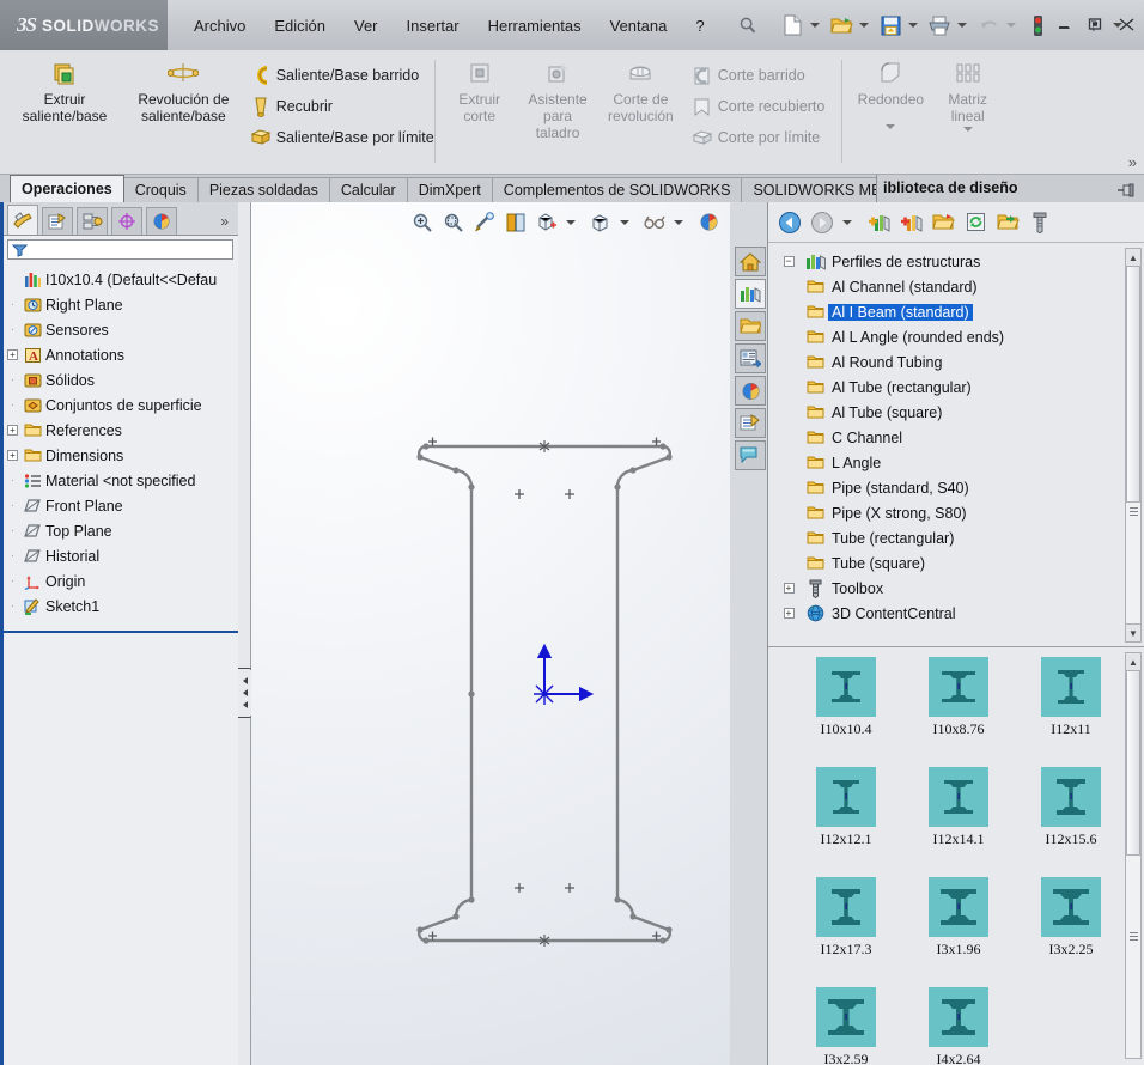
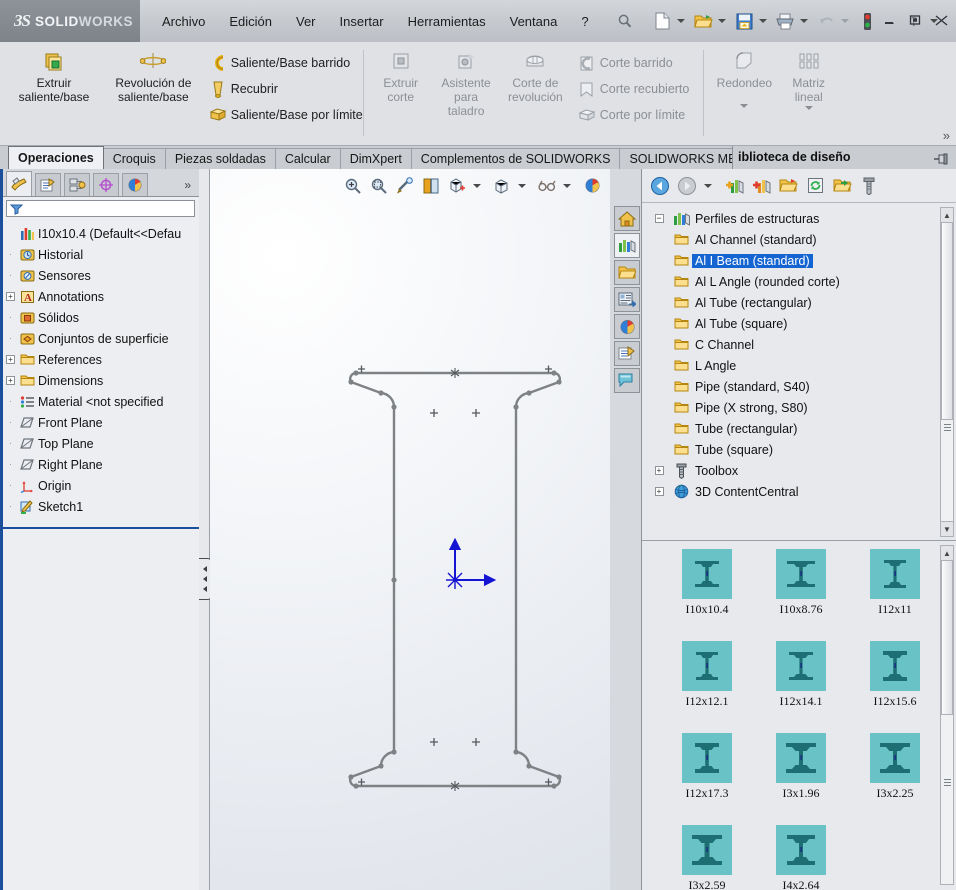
  3S
  SOLIDWORKS
  Archivo
  Edición
  Ver
  Insertar
  Herramientas
  Ventana
  ?
  ..
  ?
  Extruir saliente/base Revolución de saliente/base
  Saliente/Base barrido
  Recubrir
  Saliente/Base por límite
  Extruir corte Asistente para taladro Corte de revolución
  Corte barrido
  Corte recubierto
  Corte por límite
  Redondeo Matriz lineal
  »
  Operaciones
  Croquis
  Piezas soldadas
  Calcular
  DimXpert
  Complementos de SOLIDWORKS
  SOLIDWORKS M
  iblioteca de diseño
  »
  I10x10.4 (Default<<Defau
  ·
- Right Plane
+ Historial
  ·
  Sensores
  +
  A
  Annotations
  ·
  Sólidos
  ·
  Conjuntos de superficie
  +
  References
  +
  Dimensions
  ·
  Material <not specified
  ·
  Front Plane
  ·
  Top Plane
  ·
- Historial
+ Right Plane
  ·
  Origin
  ·
  Sketch1
  −
  Perfiles de estructuras
  Al Channel (standard)
  Al I Beam (standard)
- Al L Angle (rounded ends)
+ Al L Angle (rounded corte)
- Al Round Tubing
  Al Tube (rectangular)
  Al Tube (square)
  C Channel
  L Angle
  Pipe (standard, S40)
  Pipe (X strong, S80)
  Tube (rectangular)
  Tube (square)
  +
  Toolbox
  +
  3D ContentCentral
  ▲
  ▼
  I10x10.4
  I10x8.76
  I12x11
  I12x12.1
  I12x14.1
  I12x15.6
  I12x17.3
  I3x1.96
  I3x2.25
  I3x2.59
  I4x2.64
  ▲
